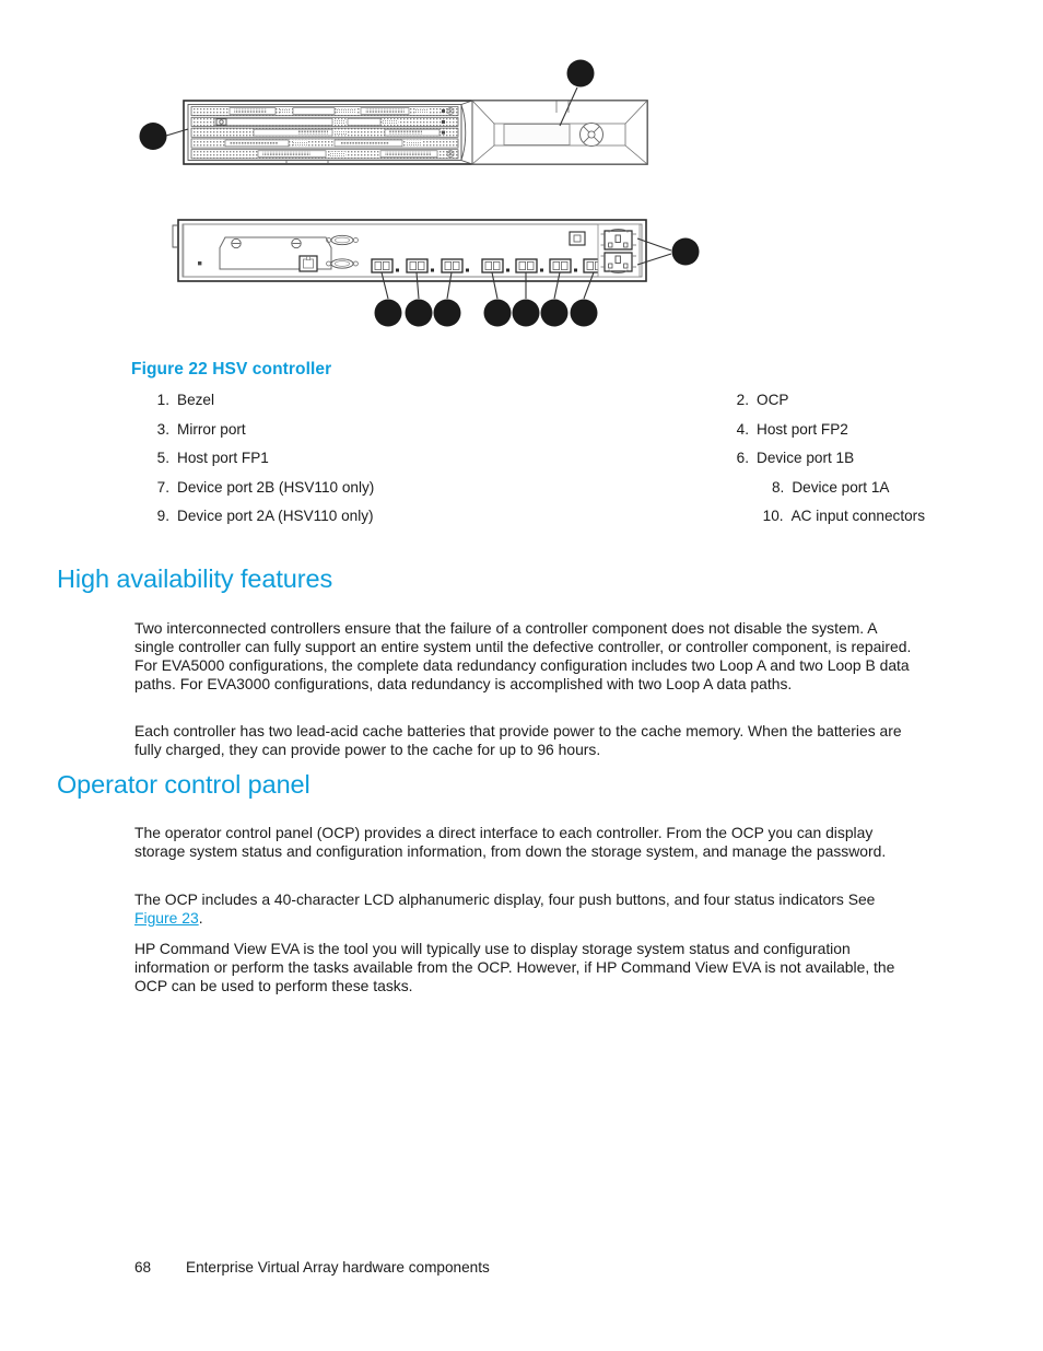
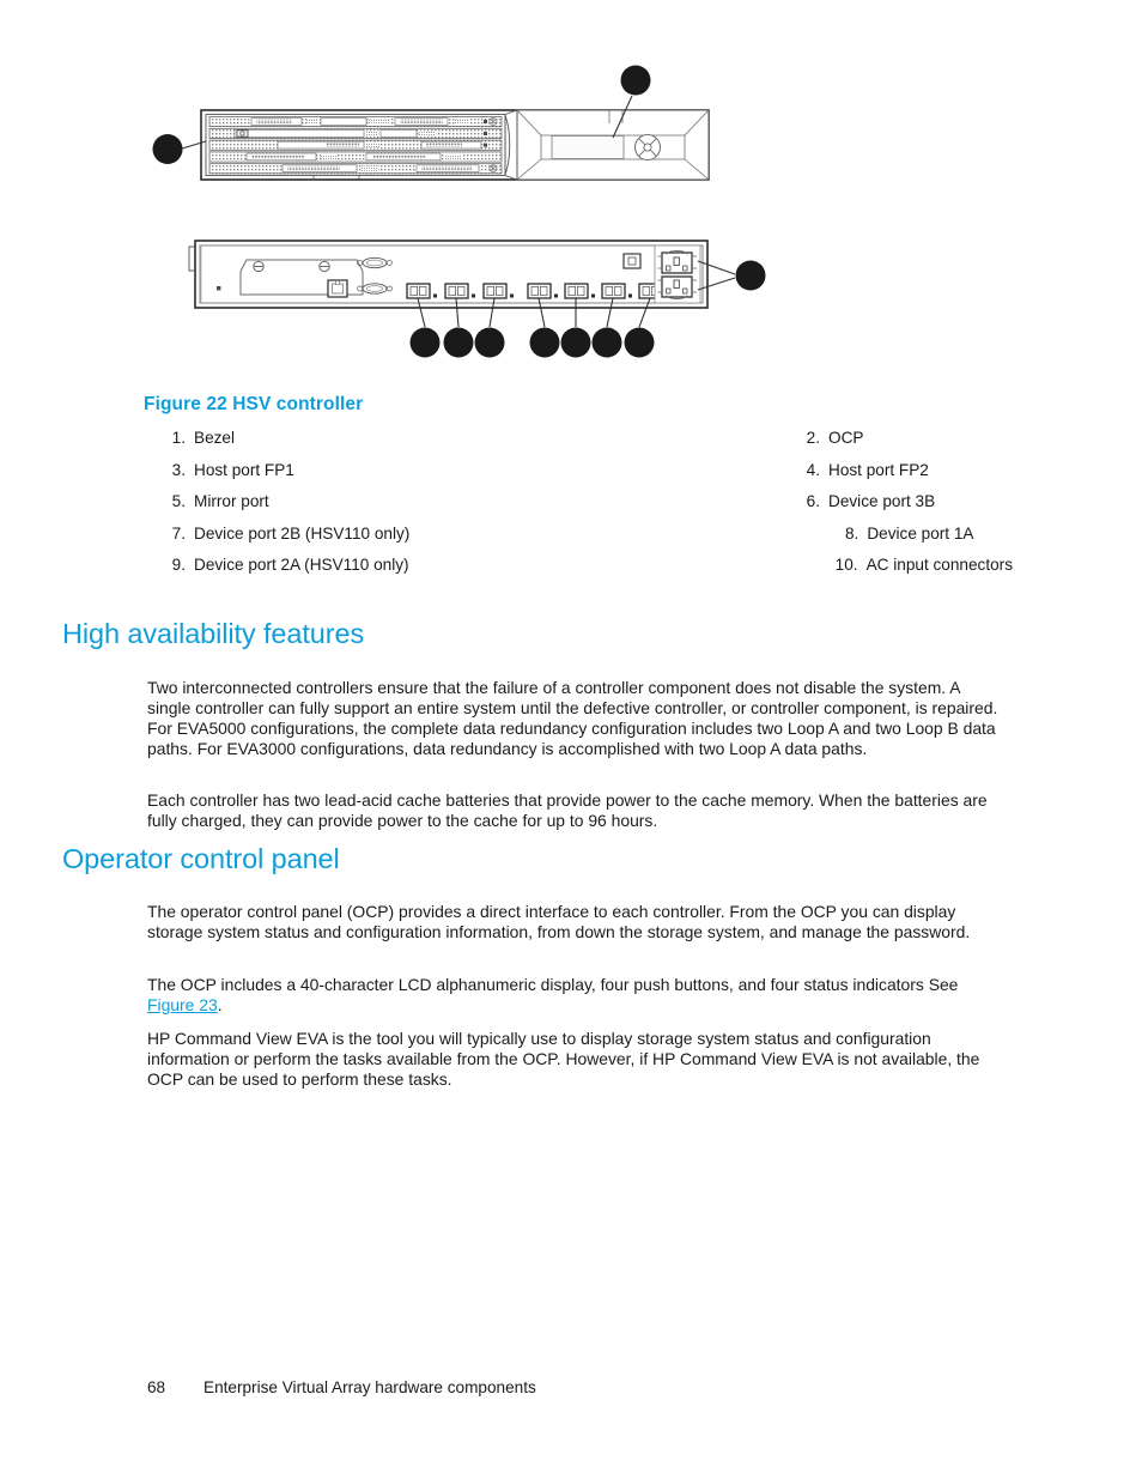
  Figure 22 HSV controller
  1.
  Bezel
  2.
  OCP
  3.
- Mirror port
+ Host port FP1
  4.
  Host port FP2
  5.
- Host port FP1
+ Mirror port
  6.
- Device port 1B
+ Device port 3B
  7.
  Device port 2B (HSV110 only)
  8.
  Device port 1A
  9.
  Device port 2A (HSV110 only)
  10.
  AC input connectors
  High availability features
  Two interconnected controllers ensure that the failure of a controller component does not disable the system. A single controller can fully support an entire system until the defective controller, or controller component, is repaired. For EVA5000 configurations, the complete data redundancy configuration includes two Loop A and two Loop B data paths. For EVA3000 configurations, data redundancy is accomplished with two Loop A data paths.
  Each controller has two lead-acid cache batteries that provide power to the cache memory. When the batteries are fully charged, they can provide power to the cache for up to 96 hours.
  Operator control panel
  The operator control panel (OCP) provides a direct interface to each controller. From the OCP you can display storage system status and configuration information, from down the storage system, and manage the password.
  The OCP includes a 40-character LCD alphanumeric display, four push buttons, and four status indicators See Figure 23.
  HP Command View EVA is the tool you will typically use to display storage system status and configuration information or perform the tasks available from the OCP. However, if HP Command View EVA is not available, the OCP can be used to perform these tasks.
  68
  Enterprise Virtual Array hardware components
